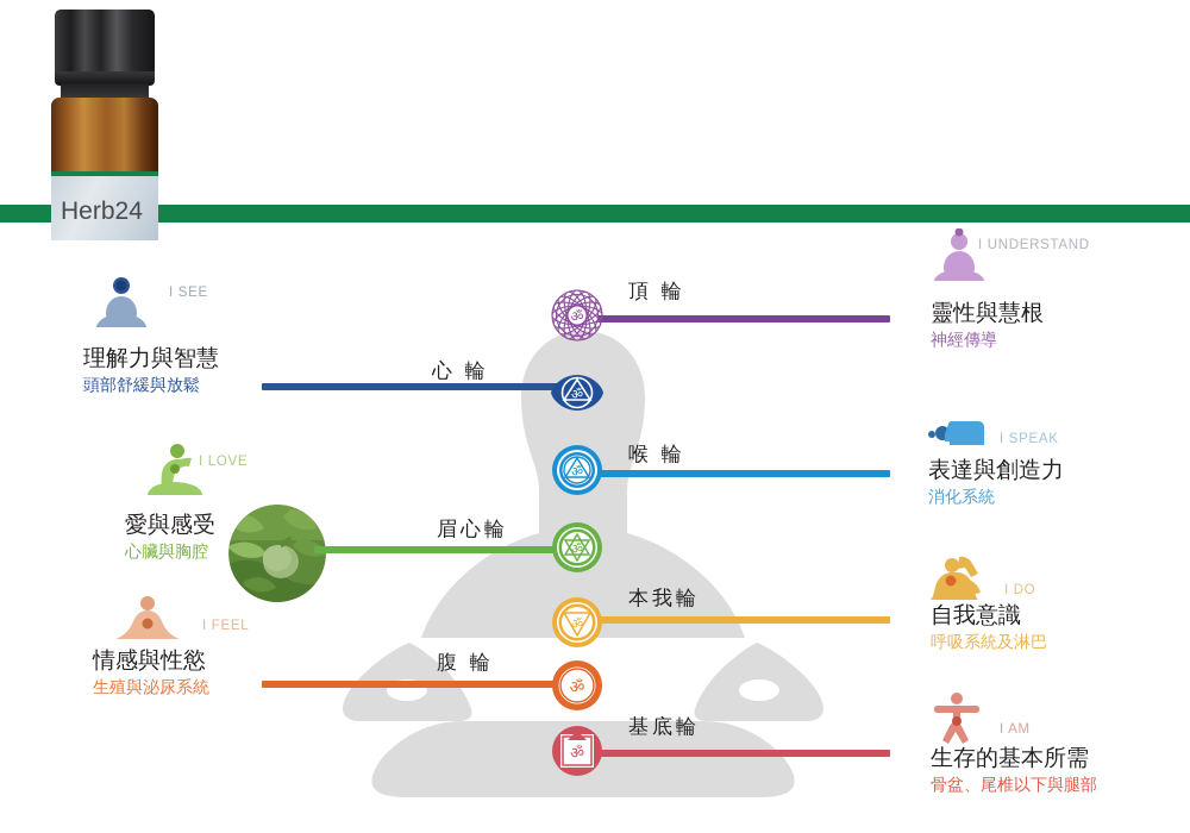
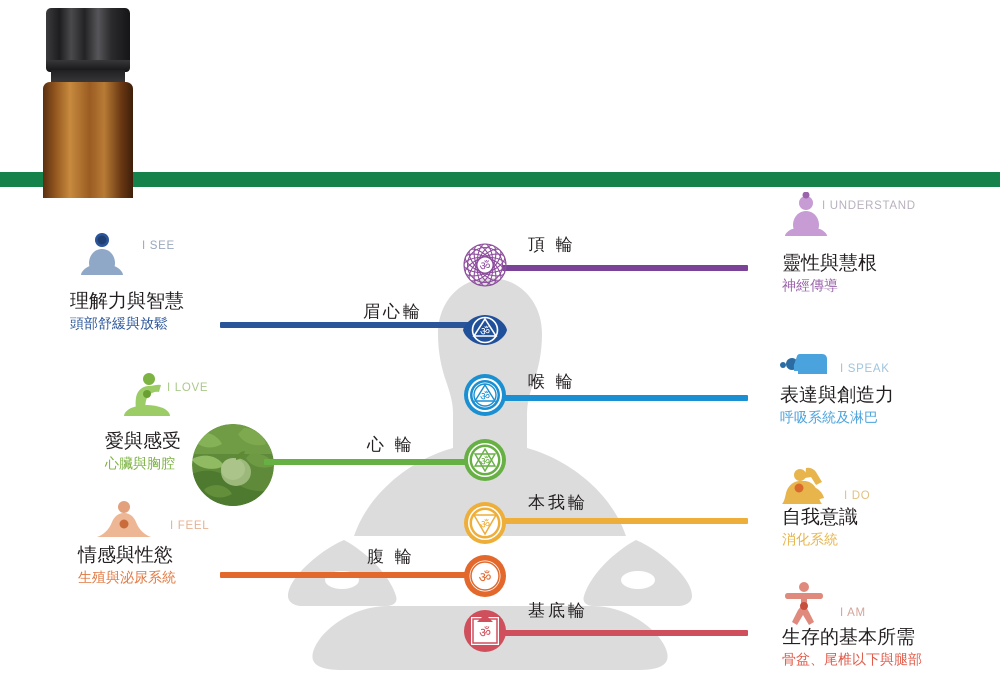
- Herb24
  頂 輪
- 心 輪
+ 眉心輪
  喉 輪
- 眉心輪
+ 心 輪
  本我輪
  腹 輪
  基底輪
  ॐ
  ॐ
  ॐ
  ॐ
  ॐ
  ॐ
  ॐ
  I SEE
  理解力與智慧
  頭部舒緩與放鬆
  I LOVE
  愛與感受
  心臟與胸腔
  I FEEL
  情感與性慾
  生殖與泌尿系統
  I UNDERSTAND
  靈性與慧根
  神經傳導
  I SPEAK
  表達與創造力
- 消化系統
+ 呼吸系統及淋巴
  I DO
  自我意識
- 呼吸系統及淋巴
+ 消化系統
  I AM
  生存的基本所需
  骨盆、尾椎以下與腿部
